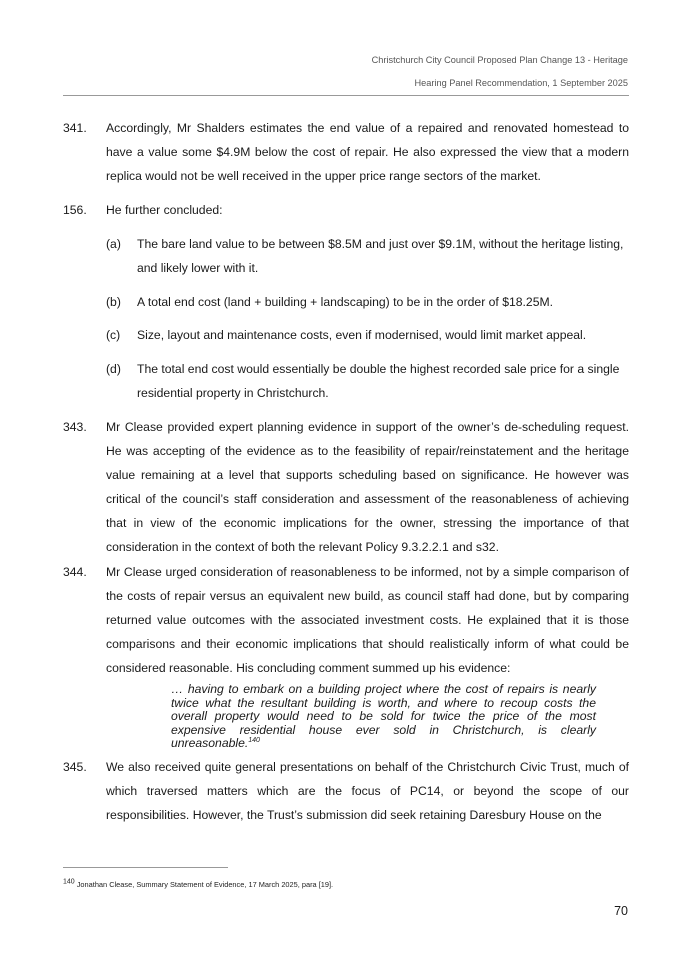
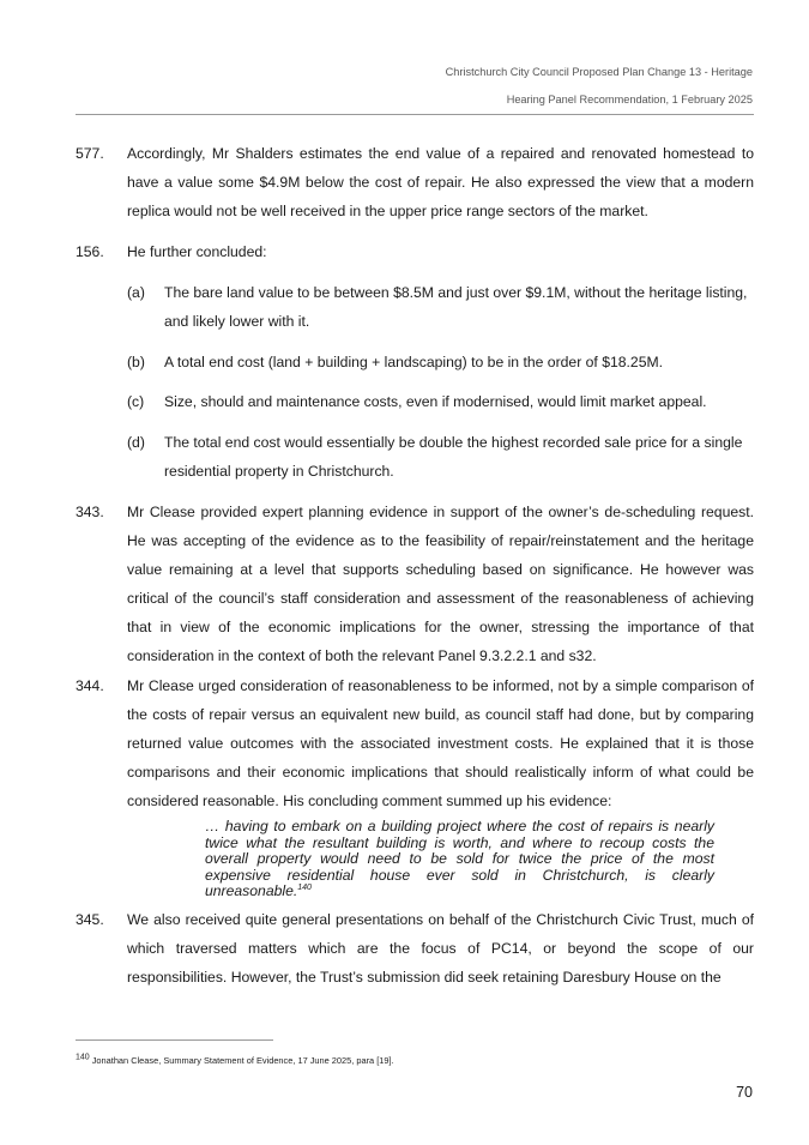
  Christchurch City Council Proposed Plan Change 13 - Heritage
- Hearing Panel Recommendation, 1 September 2025
+ Hearing Panel Recommendation, 1 February 2025
- 341.
+ 577.
  Accordingly, Mr Shalders estimates the end value of a repaired and renovated homestead to have a value some $4.9M below the cost of repair. He also expressed the view that a modern replica would not be well received in the upper price range sectors of the market.
  156.
  He further concluded:
  (a)
  The bare land value to be between $8.5M and just over $9.1M, without the heritage listing, and likely lower with it.
  (b)
  A total end cost (land + building + landscaping) to be in the order of $18.25M.
  (c)
- Size, layout and maintenance costs, even if modernised, would limit market appeal.
+ Size, should and maintenance costs, even if modernised, would limit market appeal.
  (d)
  The total end cost would essentially be double the highest recorded sale price for a single residential property in Christchurch.
  343.
- Mr Clease provided expert planning evidence in support of the owner’s de-scheduling request. He was accepting of the evidence as to the feasibility of repair/reinstatement and the heritage value remaining at a level that supports scheduling based on significance. He however was critical of the council’s staff consideration and assessment of the reasonableness of achieving that in view of the economic implications for the owner, stressing the importance of that consideration in the context of both the relevant Policy 9.3.2.2.1 and s32.
+ Mr Clease provided expert planning evidence in support of the owner’s de-scheduling request. He was accepting of the evidence as to the feasibility of repair/reinstatement and the heritage value remaining at a level that supports scheduling based on significance. He however was critical of the council’s staff consideration and assessment of the reasonableness of achieving that in view of the economic implications for the owner, stressing the importance of that consideration in the context of both the relevant Panel 9.3.2.2.1 and s32.
  344.
  Mr Clease urged consideration of reasonableness to be informed, not by a simple comparison of the costs of repair versus an equivalent new build, as council staff had done, but by comparing returned value outcomes with the associated investment costs. He explained that it is those comparisons and their economic implications that should realistically inform of what could be considered reasonable. His concluding comment summed up his evidence:
  … having to embark on a building project where the cost of repairs is nearly twice what the resultant building is worth, and where to recoup costs the overall property would need to be sold for twice the price of the most expensive residential house ever sold in Christchurch, is clearly unreasonable.
  345.
  We also received quite general presentations on behalf of the Christchurch Civic Trust, much of which traversed matters which are the focus of PC14, or beyond the scope of our responsibilities. However, the Trust’s submission did seek retaining Daresbury House on the
- Jonathan Clease, Summary Statement of Evidence, 17 March 2025, para [19].
+ Jonathan Clease, Summary Statement of Evidence, 17 June 2025, para [19].
  70
